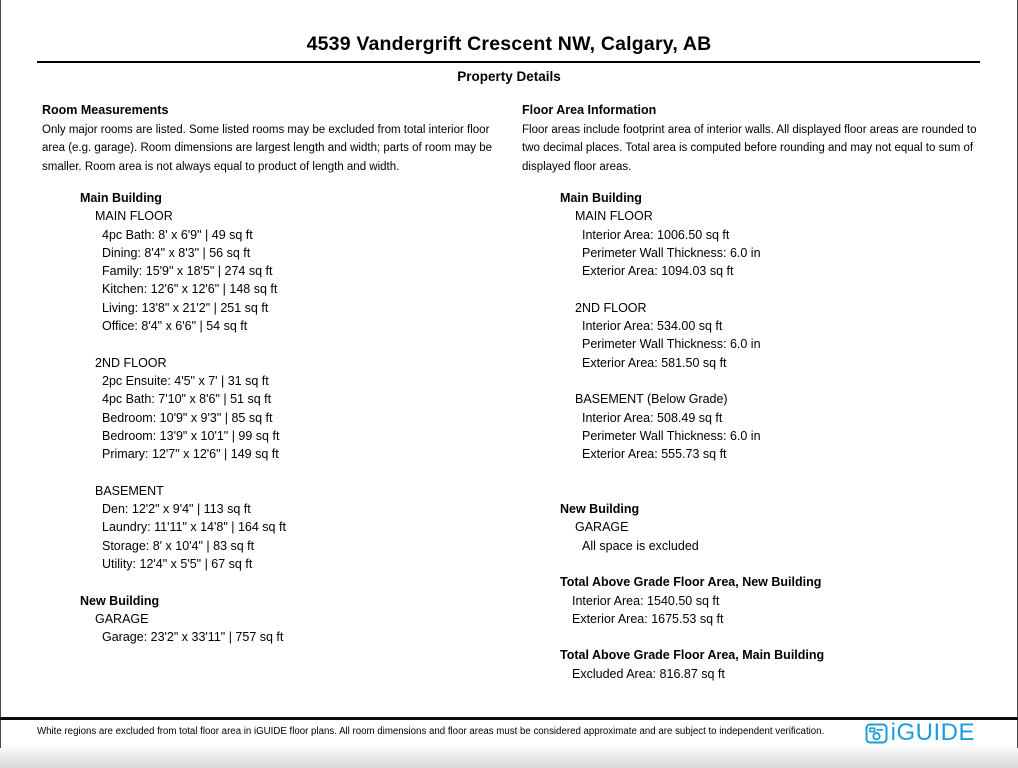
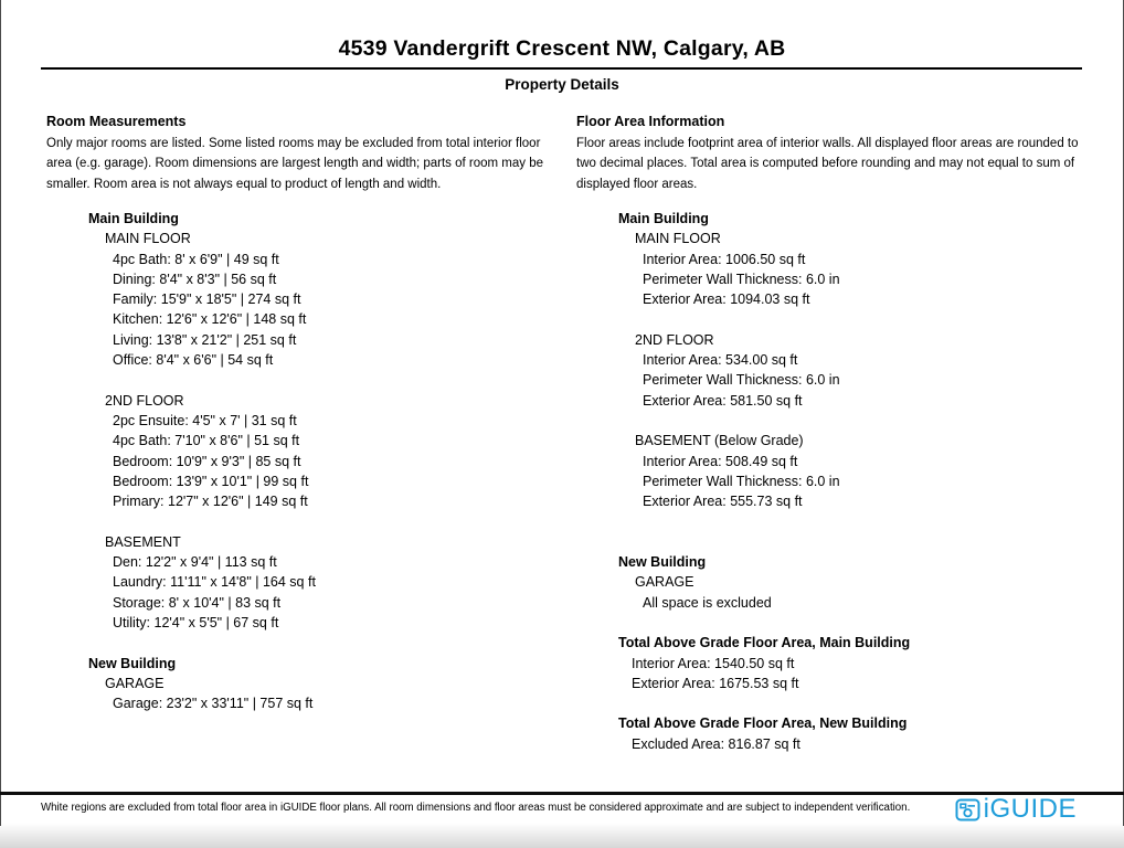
  4539 Vandergrift Crescent NW, Calgary, AB
  Property Details
  Room Measurements
  Only major rooms are listed. Some listed rooms may be excluded from total interior floor area (e.g. garage). Room dimensions are largest length and width; parts of room may be smaller. Room area is not always equal to product of length and width.
  Floor Area Information
  Floor areas include footprint area of interior walls. All displayed floor areas are rounded to two decimal places. Total area is computed before rounding and may not equal to sum of displayed floor areas.
  Main Building
  MAIN FLOOR
  4pc Bath: 8' x 6'9" | 49 sq ft
  Dining: 8'4" x 8'3" | 56 sq ft
  Family: 15'9" x 18'5" | 274 sq ft
  Kitchen: 12'6" x 12'6" | 148 sq ft
  Living: 13'8" x 21'2" | 251 sq ft
  Office: 8'4" x 6'6" | 54 sq ft
  2ND FLOOR
  2pc Ensuite: 4'5" x 7' | 31 sq ft
  4pc Bath: 7'10" x 8'6" | 51 sq ft
  Bedroom: 10'9" x 9'3" | 85 sq ft
  Bedroom: 13'9" x 10'1" | 99 sq ft
  Primary: 12'7" x 12'6" | 149 sq ft
  BASEMENT
  Den: 12'2" x 9'4" | 113 sq ft
  Laundry: 11'11" x 14'8" | 164 sq ft
  Storage: 8' x 10'4" | 83 sq ft
  Utility: 12'4" x 5'5" | 67 sq ft
  New Building
  GARAGE
  Garage: 23'2" x 33'11" | 757 sq ft
  Main Building
  MAIN FLOOR
  Interior Area: 1006.50 sq ft
  Perimeter Wall Thickness: 6.0 in
  Exterior Area: 1094.03 sq ft
  2ND FLOOR
  Interior Area: 534.00 sq ft
  Perimeter Wall Thickness: 6.0 in
  Exterior Area: 581.50 sq ft
  BASEMENT (Below Grade)
  Interior Area: 508.49 sq ft
  Perimeter Wall Thickness: 6.0 in
  Exterior Area: 555.73 sq ft
  New Building
  GARAGE
  All space is excluded
- Total Above Grade Floor Area, New Building
+ Total Above Grade Floor Area, Main Building
  Interior Area: 1540.50 sq ft
  Exterior Area: 1675.53 sq ft
- Total Above Grade Floor Area, Main Building
+ Total Above Grade Floor Area, New Building
  Excluded Area: 816.87 sq ft
  White regions are excluded from total floor area in iGUIDE floor plans. All room dimensions and floor areas must be considered approximate and are subject to independent verification.
  iGUIDE
